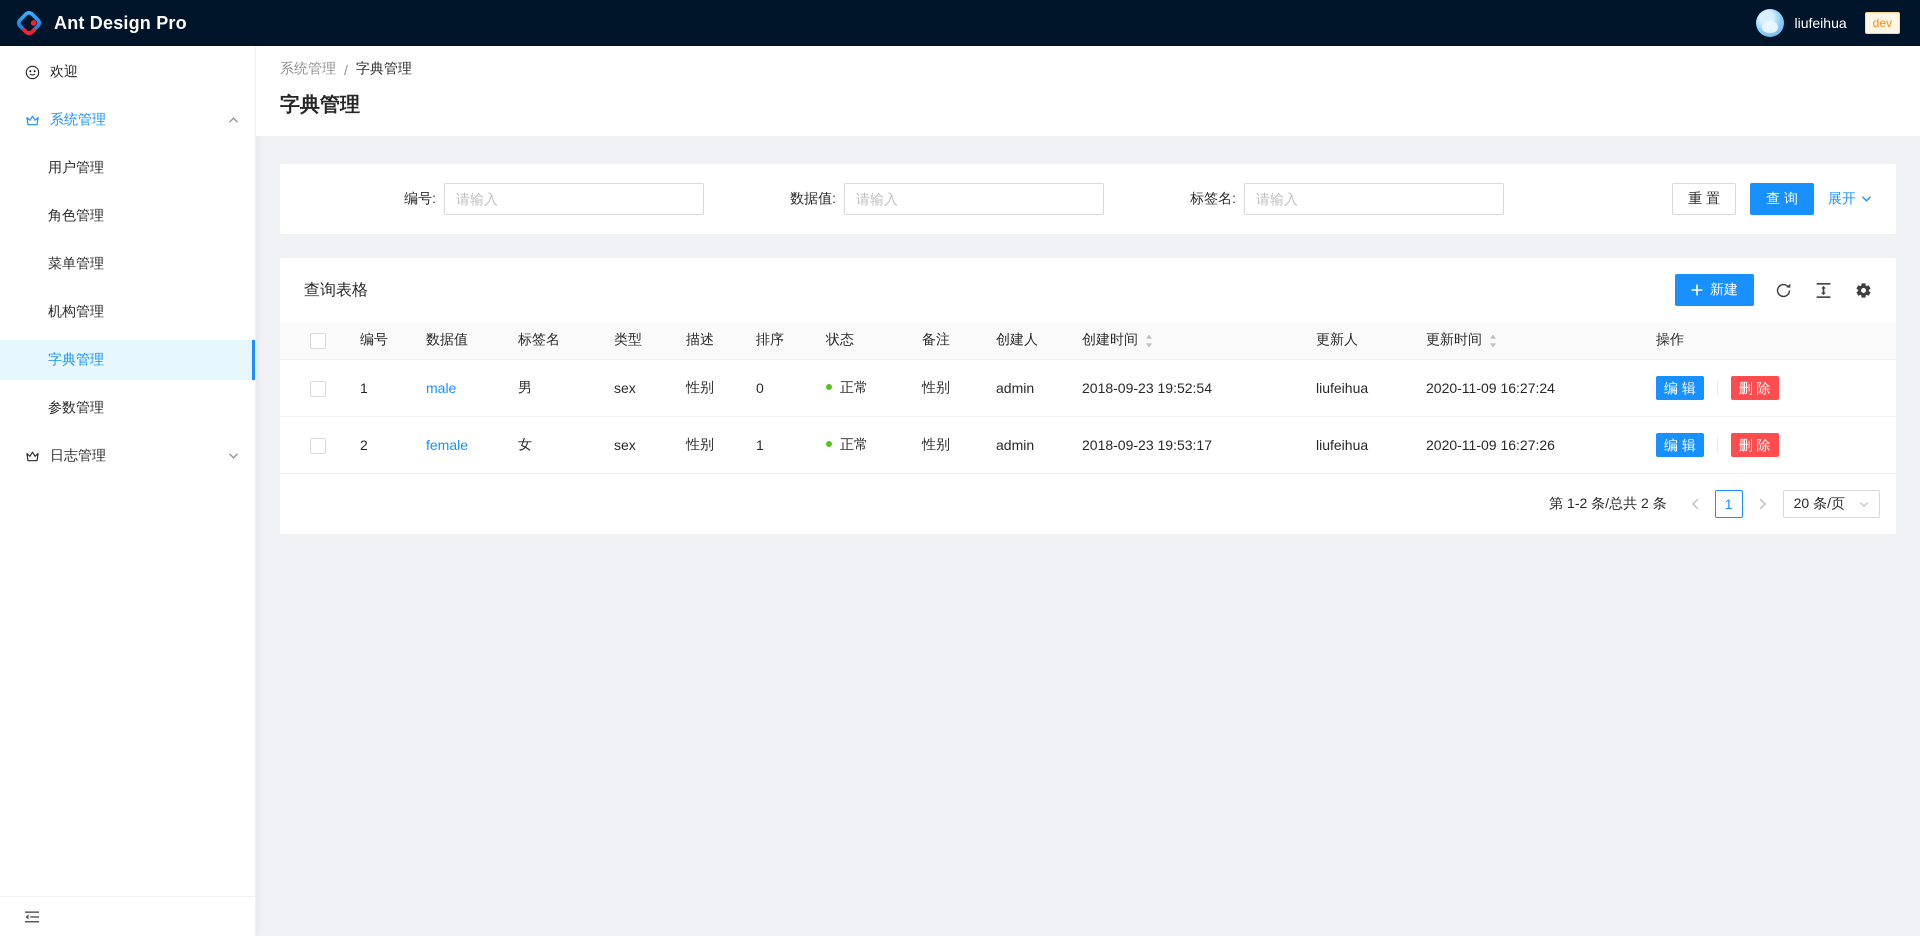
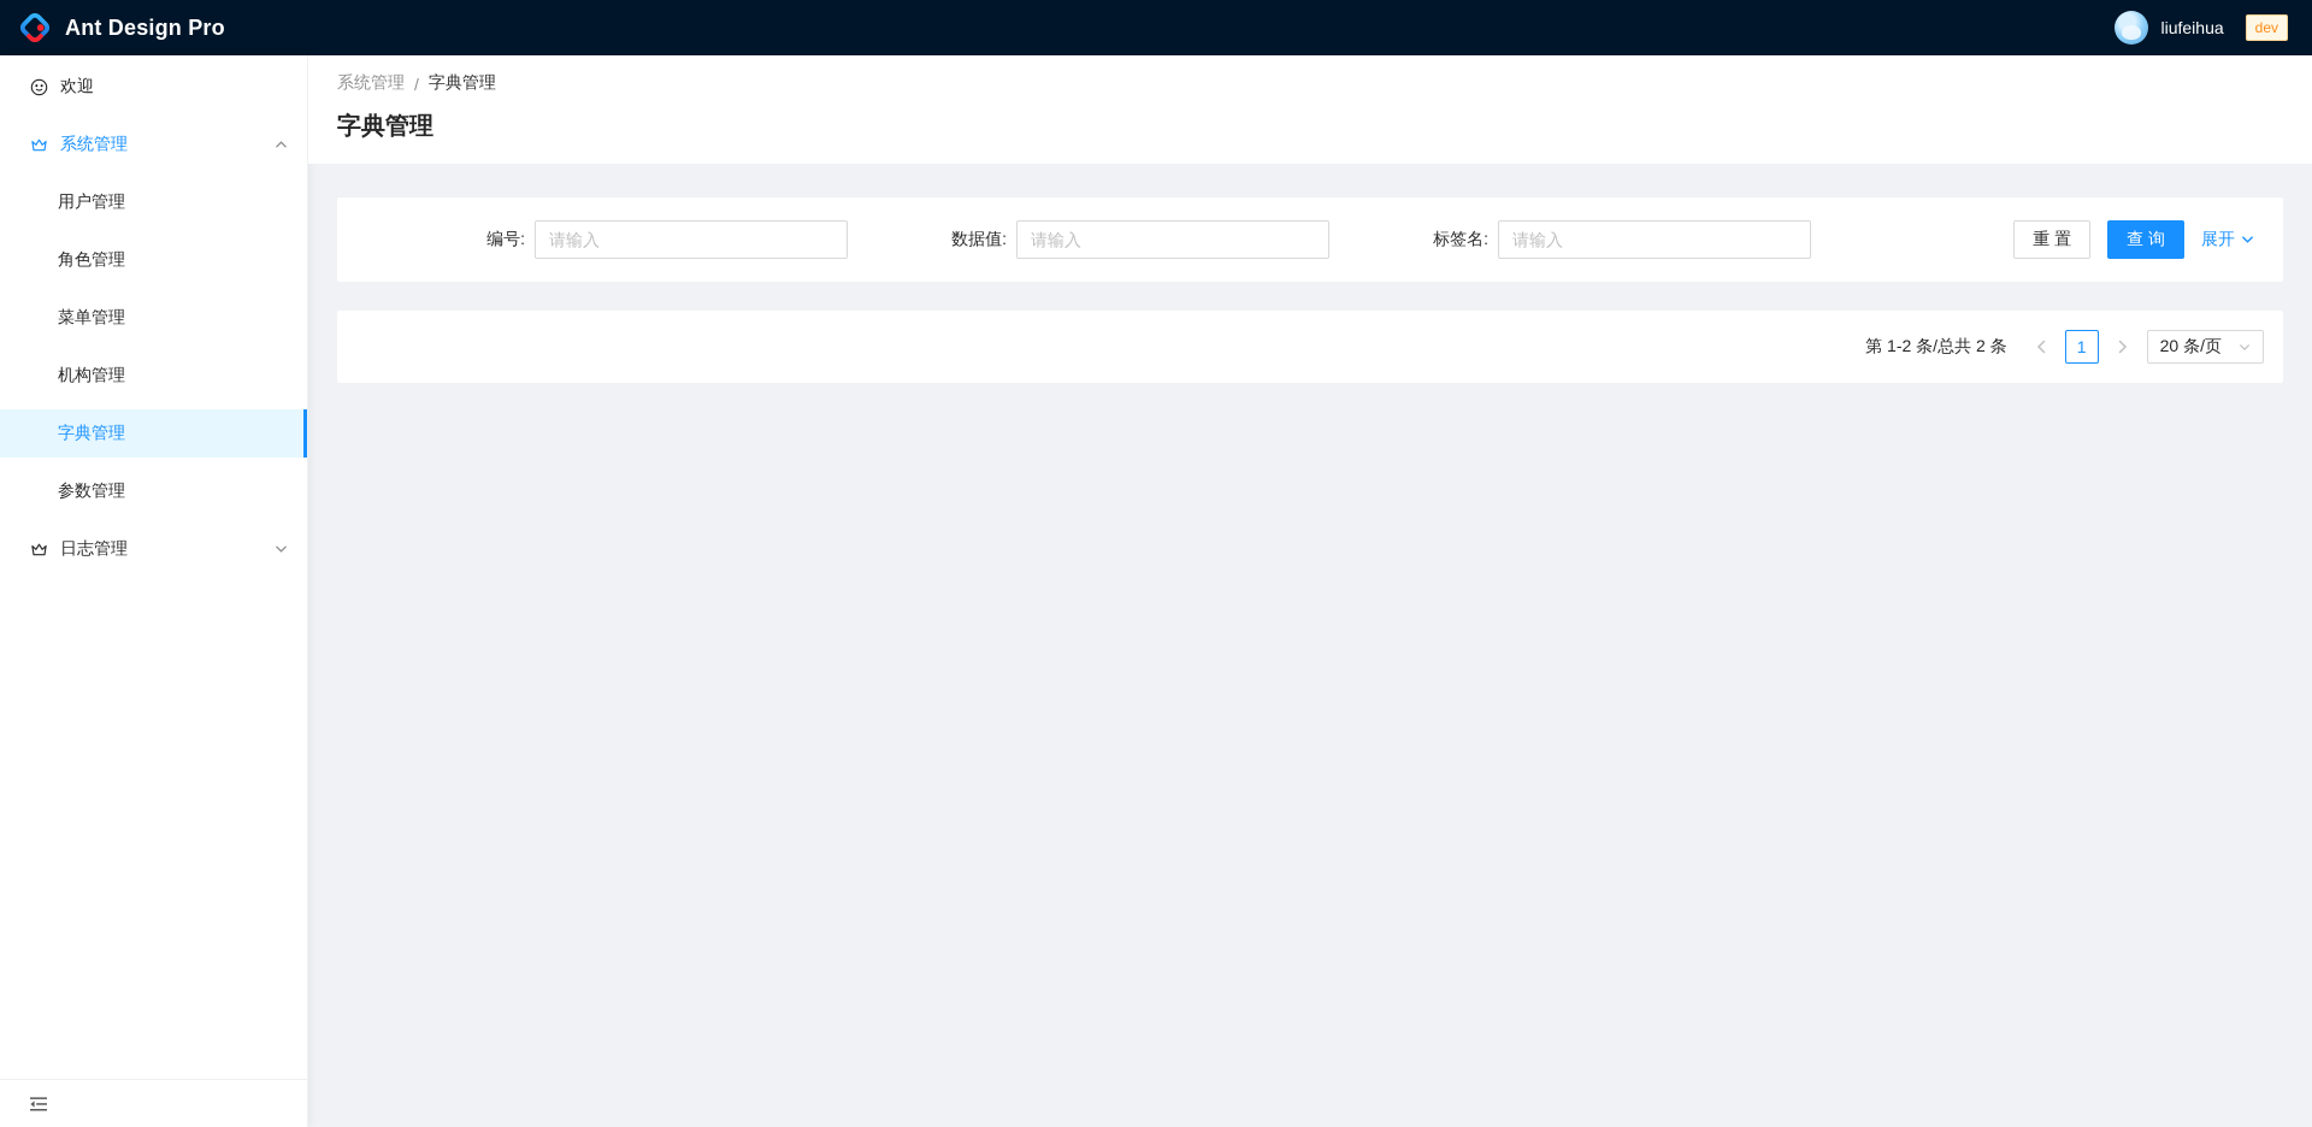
  Ant Design Pro
  liufeihua
  dev
  欢迎
  系统管理
  用户管理
  角色管理
  菜单管理
  机构管理
  字典管理
  参数管理
  日志管理
  系统管理
  /
  字典管理
  字典管理
  编号:
  请输入
  数据值:
  请输入
  标签名:
  请输入
  重 置
  查 询
  展开
- 查询表格
- 新建
- 	编号	数据值	标签名	类型	描述	排序	状态	备注	创建人	创建时间	更新人	更新时间	操作
- 	1	male	男	sex	性别	0	正常	性别	admin	2018-09-23 19:52:54	liufeihua	2020-11-09 16:27:24	编 辑 删 除
- 	2	female	女	sex	性别	1	正常	性别	admin	2018-09-23 19:53:17	liufeihua	2020-11-09 16:27:26	编 辑 删 除
  第 1-2 条/总共 2 条
  1
  20 条/页
